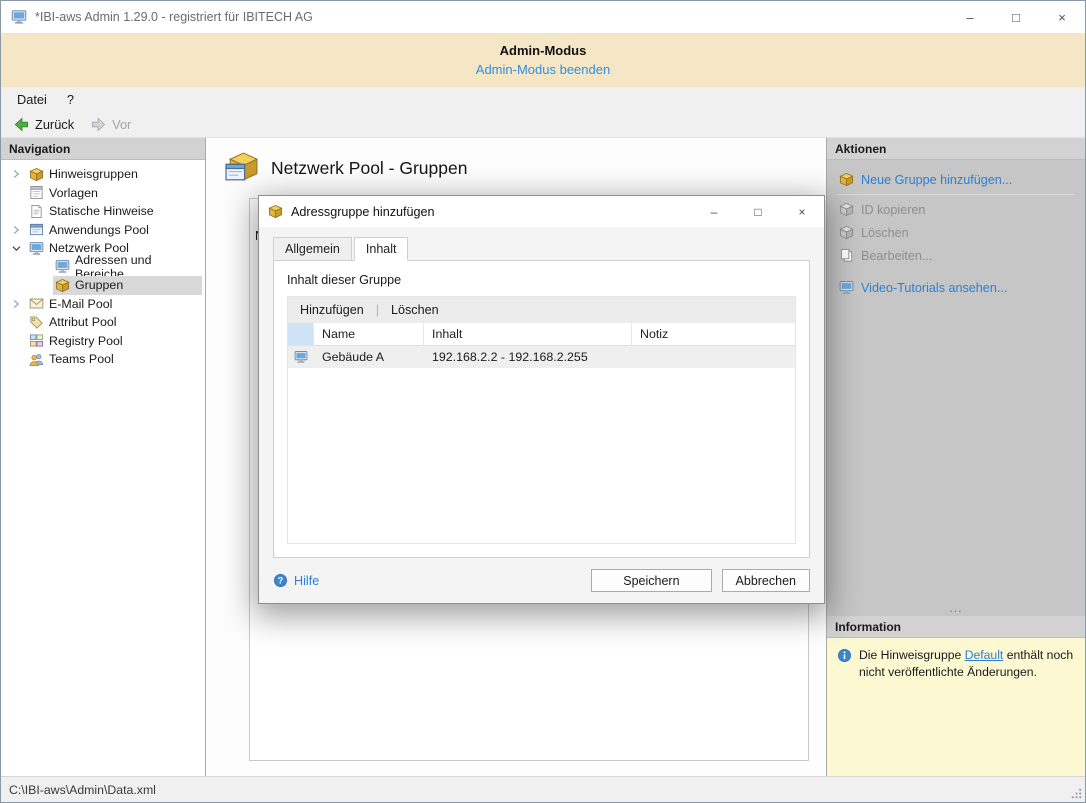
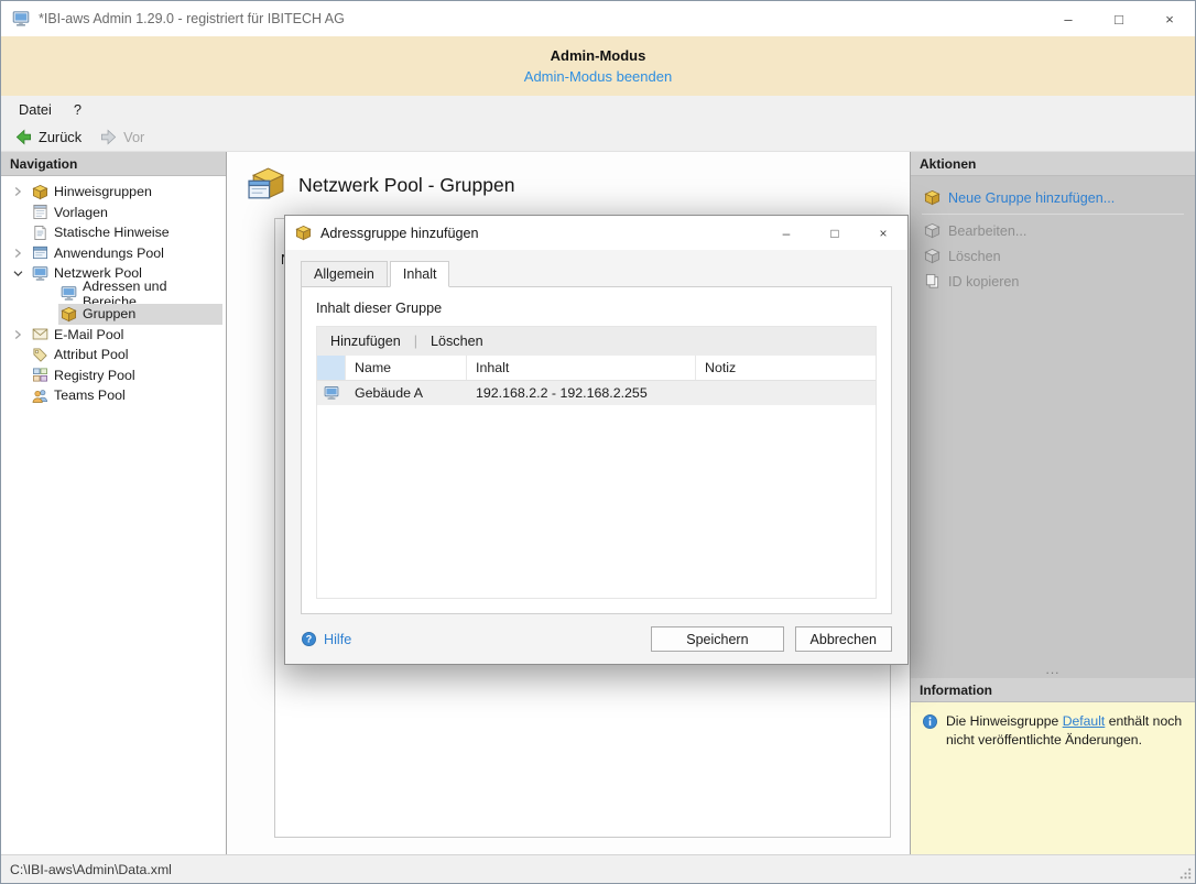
  *IBI-aws Admin 1.29.0 - registriert für IBITECH AG
  –
  □
  ×
  Admin-Modus
  Admin-Modus beenden
  Datei
  ?
  Zurück
  Vor
  Navigation
  Hinweisgruppen
  Vorlagen
  Statische Hinweise
  Anwendungs Pool
  Netzwerk Pool
  Adressen und Bereiche
  Gruppen
  E-Mail Pool
  Attribut Pool
  Registry Pool
  Teams Pool
  Netzwerk Pool - Gruppen
  Aktionen
  Neue Gruppe hinzufügen...
- ID kopieren
+ Bearbeiten...
  Löschen
- Bearbeiten...
+ ID kopieren
- Video-Tutorials ansehen...
  ...
  Information
  Die Hinweisgruppe Default enthält noch nicht veröffentlichte Änderungen.
  C:\IBI-aws\Admin\Data.xml
  Adressgruppe hinzufügen
  –
  □
  ×
  Allgemein
  Inhalt
  Inhalt dieser Gruppe
  Hinzufügen
  |
  Löschen
  Name
  Inhalt
  Notiz
  Gebäude A
  192.168.2.2 - 192.168.2.255
  Hilfe
  Speichern
  Abbrechen
